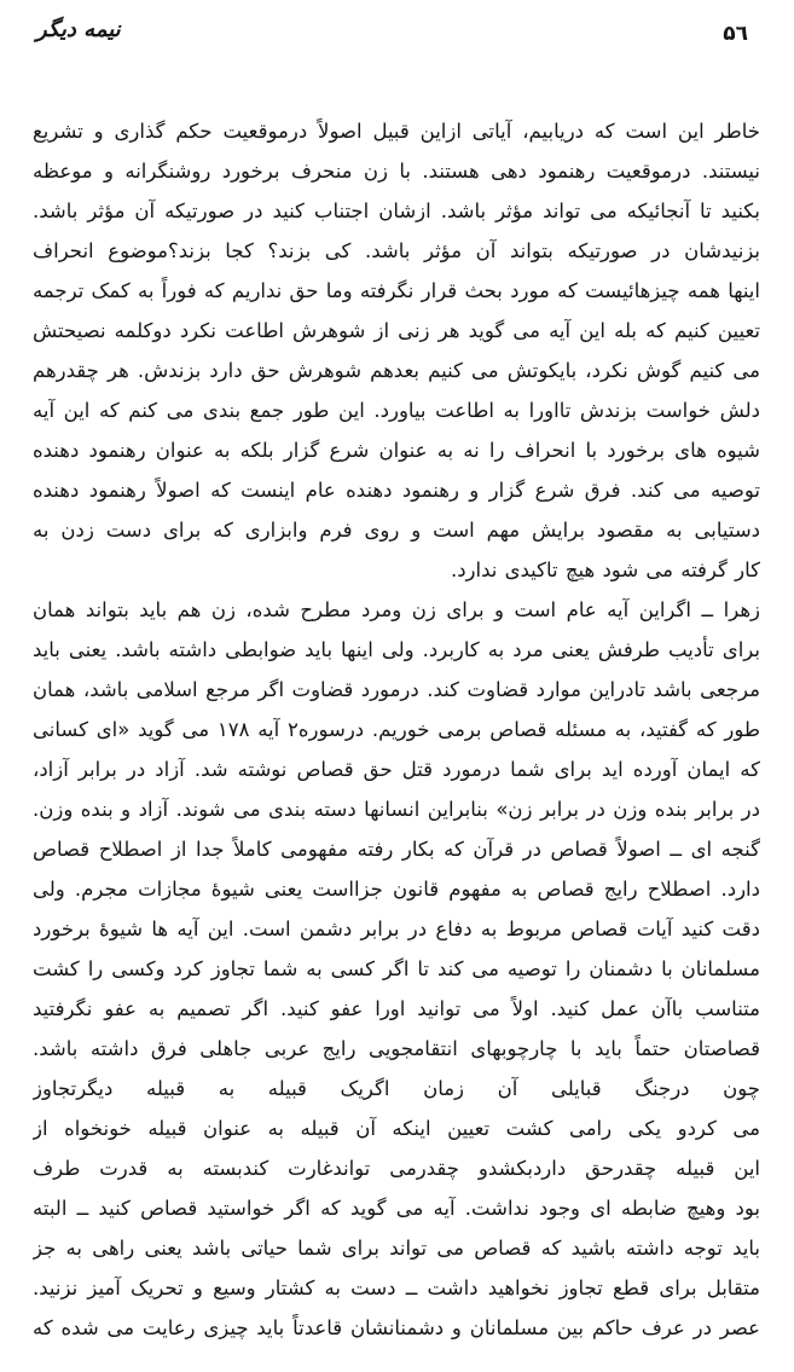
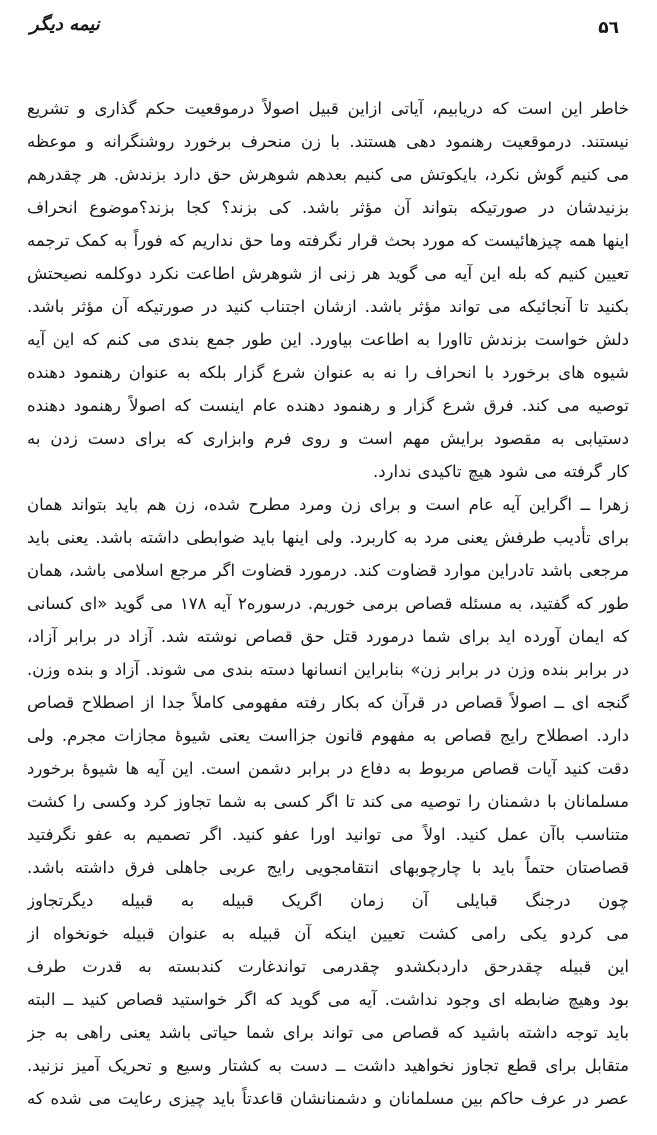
  نیمه دیگر
  ۵٦
  خاطر این است که دریابیم، آیاتی ازاین قبیل اصولاً درموقعیت حکم گذاری و تشریع
  نیستند. درموقعیت رهنمود دهی هستند. با زن منحرف برخورد روشنگرانه و موعظه
- بکنید تا آنجائیکه می تواند مؤثر باشد. ازشان اجتناب کنید در صورتیکه آن مؤثر باشد.
+ می کنیم گوش نکرد، بایکوتش می کنیم بعدهم شوهرش حق دارد بزندش. هر چقدرهم
  بزنیدشان در صورتیکه بتواند آن مؤثر باشد. کی بزند؟ کجا بزند؟موضوع انحراف
  اینها همه چیزهائیست که مورد بحث قرار نگرفته وما حق نداریم که فوراً به کمک ترجمه
  تعیین کنیم که بله این آیه می گوید هر زنی از شوهرش اطاعت نکرد دوکلمه نصیحتش
- می کنیم گوش نکرد، بایکوتش می کنیم بعدهم شوهرش حق دارد بزندش. هر چقدرهم
+ بکنید تا آنجائیکه می تواند مؤثر باشد. ازشان اجتناب کنید در صورتیکه آن مؤثر باشد.
  دلش خواست بزندش تااورا به اطاعت بیاورد. این طور جمع بندی می کنم که این آیه
  شیوه های برخورد با انحراف را نه به عنوان شرع گزار بلکه به عنوان رهنمود دهنده
  توصیه می کند. فرق شرع گزار و رهنمود دهنده عام اینست که اصولاً رهنمود دهنده
  دستیابی به مقصود برایش مهم است و روی فرم وابزاری که برای دست زدن به
  کار گرفته می شود هیچ تاکیدی ندارد.
  زهرا ــ اگراین آیه عام است و برای زن ومرد مطرح شده، زن هم باید بتواند همان
  برای تأدیب طرفش یعنی مرد به کاربرد. ولی اینها باید ضوابطی داشته باشد. یعنی باید
  مرجعی باشد تادراین موارد قضاوت کند. درمورد قضاوت اگر مرجع اسلامی باشد، همان
  طور که گفتید، به مسئله قصاص برمی خوریم. درسوره۲ آیه ۱۷۸ می گوید «ای کسانی
  که ایمان آورده اید برای شما درمورد قتل حق قصاص نوشته شد. آزاد در برابر آزاد،
  در برابر بنده وزن در برابر زن» بنابراین انسانها دسته بندی می شوند. آزاد و بنده وزن.
  گنجه ای ــ اصولاً قصاص در قرآن که بکار رفته مفهومی کاملاً جدا از اصطلاح قصاص
  دارد. اصطلاح رایج قصاص به مفهوم قانون جزااست یعنی شیوهٔ مجازات مجرم. ولی
  دقت کنید آیات قصاص مربوط به دفاع در برابر دشمن است. این آیه ها شیوهٔ برخورد
  مسلمانان با دشمنان را توصیه می کند تا اگر کسی به شما تجاوز کرد وکسی را کشت
  متناسب باآن عمل کنید. اولاً می توانید اورا عفو کنید. اگر تصمیم به عفو نگرفتید
  قصاصتان حتماً باید با چارچوبهای انتقامجویی رایج عربی جاهلی فرق داشته باشد.
  چون درجنگ قبایلی آن زمان اگریک قبیله به قبیله دیگرتجاوز
  می کردو یکی رامی کشت تعیین اینکه آن قبیله به عنوان قبیله خونخواه از
  این قبیله چقدرحق داردبکشدو چقدرمی تواندغارت کندبسته به قدرت طرف
  بود وهیچ ضابطه ای وجود نداشت. آیه می گوید که اگر خواستید قصاص کنید ــ البته
  باید توجه داشته باشید که قصاص می تواند برای شما حیاتی باشد یعنی راهی به جز
  متقابل برای قطع تجاوز نخواهید داشت ــ دست به کشتار وسیع و تحریک آمیز نزنید.
  عصر در عرف حاکم بین مسلمانان و دشمنانشان قاعدتاً باید چیزی رعایت می شده که
